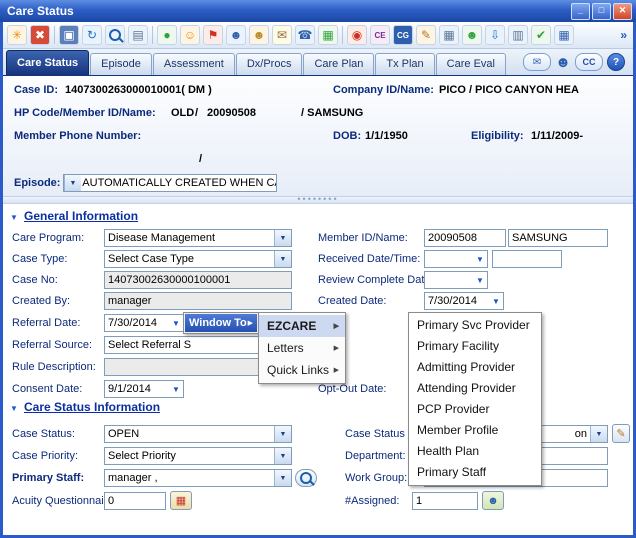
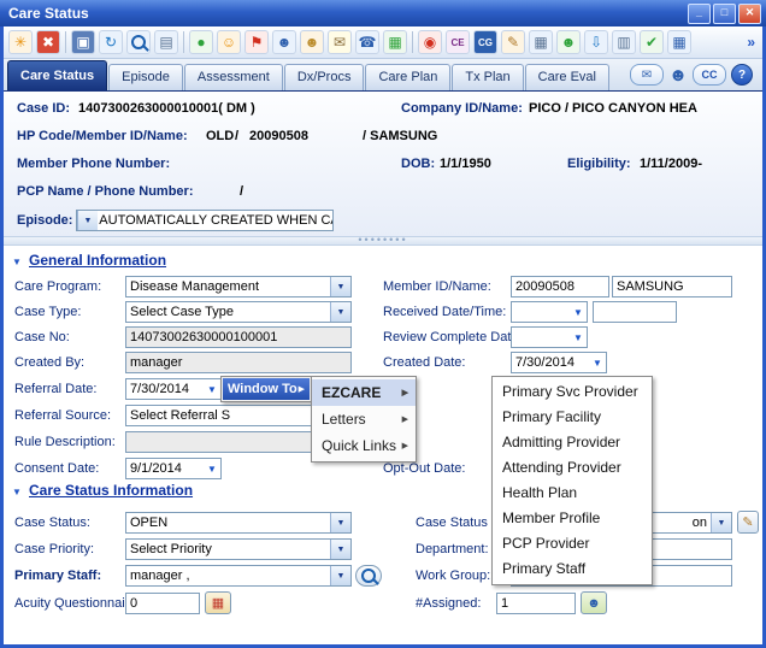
  Care Status
  _
  □
  ✕
  ✳
  ✖
  ▣
  ↻
  ▤
  ●
  ☺
  ⚑
  ☻
  ☻
  ✉
  ☎
  ▦
  ◉
  CE
  CG
  ✎
  ▦
  ☻
  ⇩
  ▥
  ✔
  ▦
  »
  Care Status
  Episode
  Assessment
  Dx/Procs
  Care Plan
  Tx Plan
  Care Eval
  ✉
  ☻
  CC
  ?
  Case ID:
  1407300263000010001( DM )
  Company ID/Name:
  PICO / PICO CANYON HEA
  HP Code/Member ID/Name:
  OLD
  /
  20090508
  / SAMSUNG
  Member Phone Number:
  DOB:
  1/1/1950
  Eligibility:
  1/11/2009-
+ PCP Name / Phone Number:
  /
  Episode:
  AUTOMATICALLY CREATED WHEN C
  ••••••••
  ▼
  General Information
  Care Program:
  Disease Management
  Member ID/Name:
  20090508
  SAMSUNG
  Case Type:
  Select Case Type
  Received Date/Time:
  ▼
  Case No:
  14073002630000100001
  Review Complete Dat
  ▼
  Created By:
  manager
  Created Date:
  7/30/2014
  ▼
  Referral Date:
  7/30/2014
  ▼
  Referral Source:
  Select Referral S
  Rule Description:
  Consent Date:
  9/1/2014
  ▼
  Opt-Out Date:
  ▼
  Care Status Information
  Case Status:
  OPEN
  Case Status
  on
  ✎
  Case Priority:
  Select Priority
  Department:
  Primary Staff:
  manager ,
  Work Group:
  Acuity Questionnai
  0
  ▦
  #Assigned:
  1
  ☻
  Window To
  EZCARE
  Letters
  Quick Links
  Primary Svc Provider
  Primary Facility
  Admitting Provider
  Attending Provider
- PCP Provider
+ Health Plan
  Member Profile
- Health Plan
+ PCP Provider
  Primary Staff
